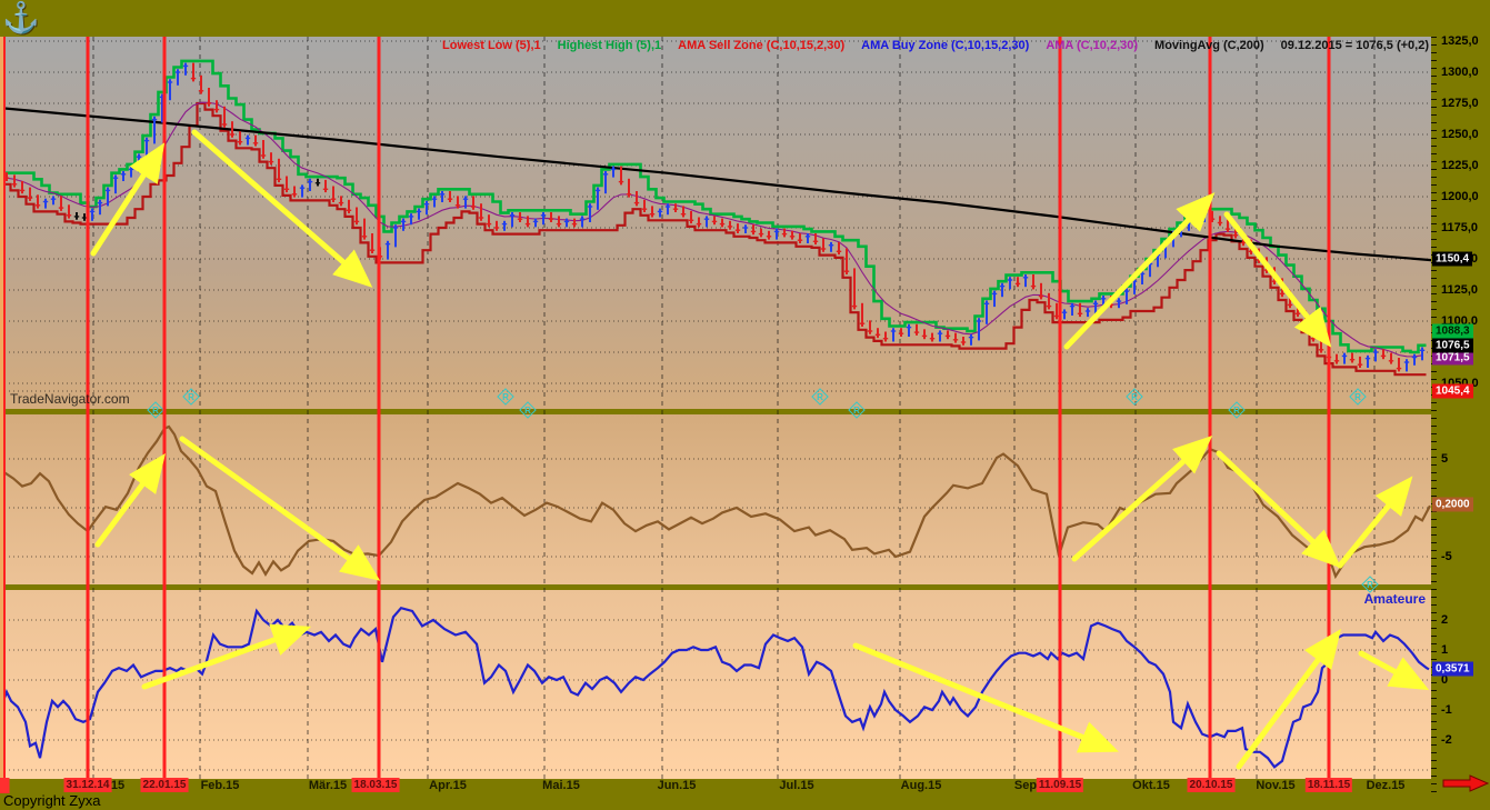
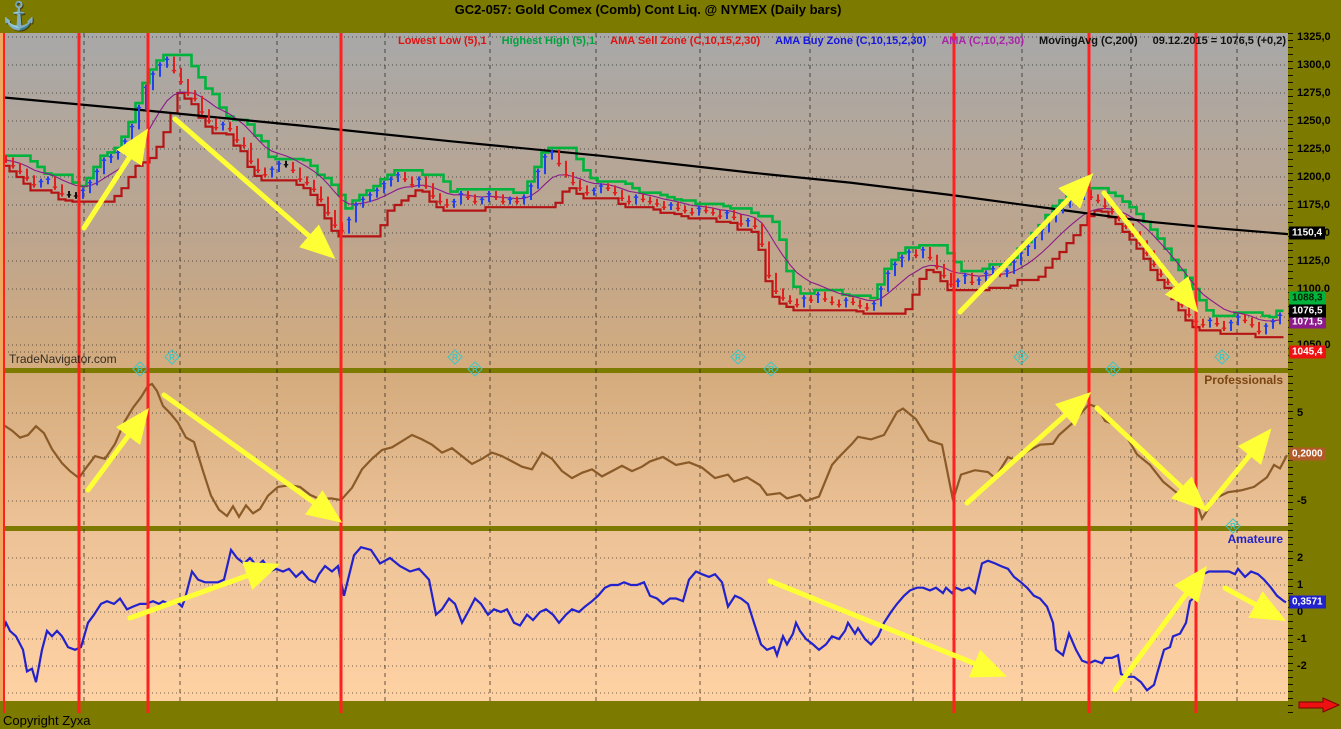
  ⚓
+ GC2-057: Gold Comex (Comb) Cont Liq. @ NYMEX (Daily bars)
  R
  R
  R
  R
  R
  R
  R
  R
  R
  R
  Lowest Low (5),1
  Highest High (5),1
  AMA Sell Zone (C,10,15,2,30)
  AMA Buy Zone (C,10,15,2,30)
  AMA (C,10,2,30)
  MovingAvg (C,200)
  09.12.2015 = 1076,5 (+0,2)
  TradeNavigator.com
+ Professionals
  Amateure
  1325,0
  1300,0
  1275,0
  1250,0
  1225,0
  1200,0
  1175,0
  1125,0
  1100,0
  5
  -5
  2
  1
  0
  -1
  -2
  1150,4
  1088,3
  1071,5
  1076,5
  1045,4
  0,2000
  0,3571
- 15
- Feb.15
- Mär.15
- Apr.15
- Mai.15
- Jun.15
- Jul.15
- Aug.15
- Sep
- Okt.15
- Nov.15
- Dez.15
- 31.12.14
- 22.01.15
- 18.03.15
- 11.09.15
- 20.10.15
- 18.11.15
  Copyright Zyxa
